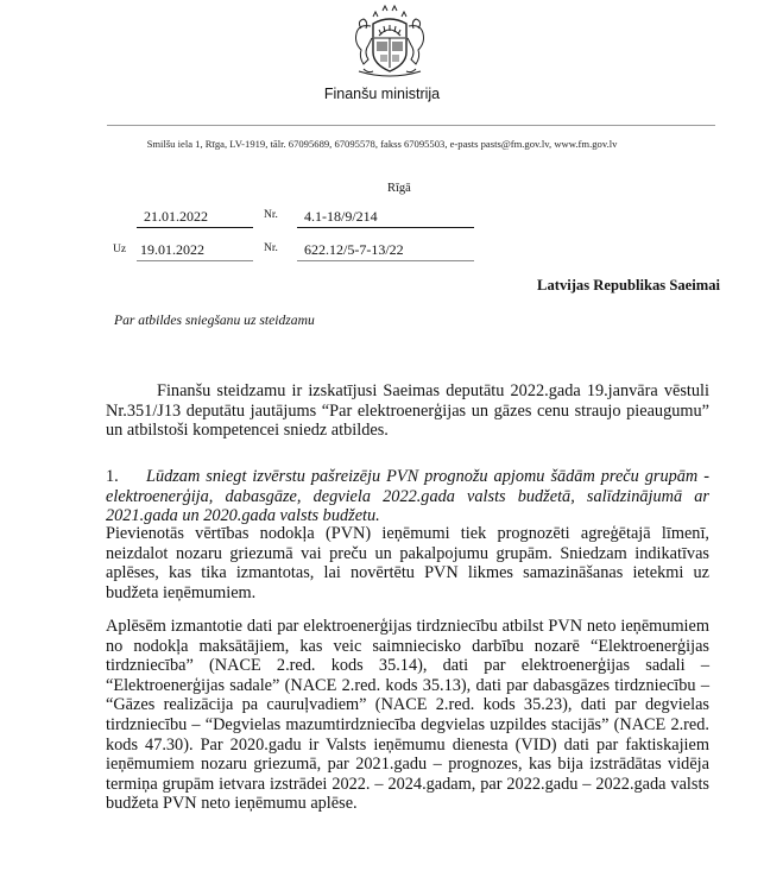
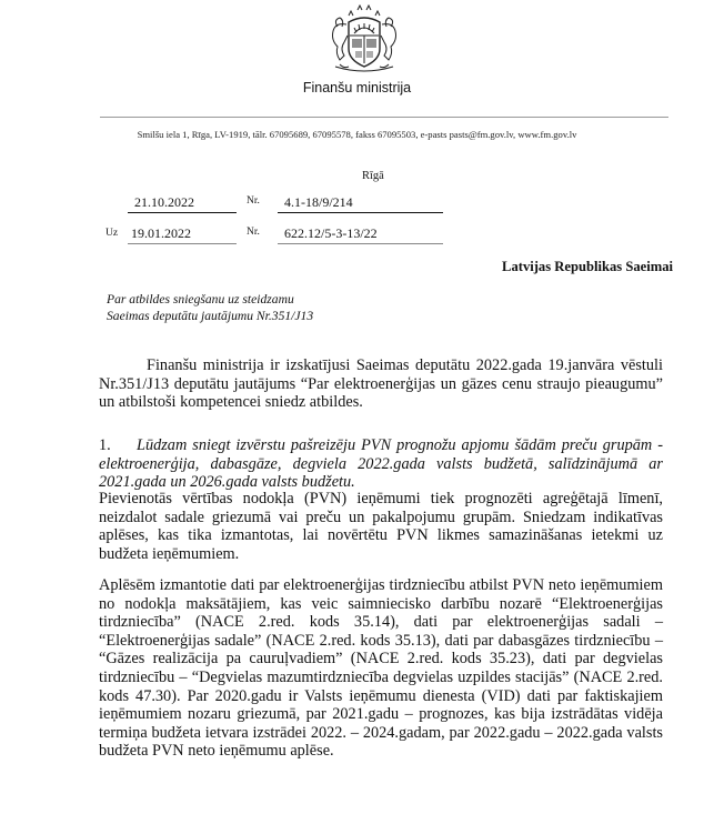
  Finanšu ministrija
  Smilšu iela 1, Rīga, LV-1919, tālr. 67095689, 67095578, fakss 67095503, e-pasts pasts@fm.gov.lv, www.fm.gov.lv
  Rīgā
- 21.01.2022
+ 21.10.2022
  Nr.
  4.1-18/9/214
  Uz
  19.01.2022
  Nr.
- 622.12/5-7-13/22
+ 622.12/5-3-13/22
  Latvijas Republikas Saeimai
  Par atbildes sniegšanu uz steidzamu
+ Saeimas deputātu jautājumu Nr.351/J13
- Finanšu steidzamu ir izskatījusi Saeimas deputātu 2022.gada 19.janvāra vēstuli Nr.351/J13 deputātu jautājums “Par elektroenerģijas un gāzes cenu straujo pieaugumu” un atbilstoši kompetencei sniedz atbildes.
+ Finanšu ministrija ir izskatījusi Saeimas deputātu 2022.gada 19.janvāra vēstuli Nr.351/J13 deputātu jautājums “Par elektroenerģijas un gāzes cenu straujo pieaugumu” un atbilstoši kompetencei sniedz atbildes.
- 1. Lūdzam sniegt izvērstu pašreizēju PVN prognožu apjomu šādām preču grupām - elektroenerģija, dabasgāze, degviela 2022.gada valsts budžetā, salīdzinājumā ar 2021.gada un 2020.gada valsts budžetu.
+ 1. Lūdzam sniegt izvērstu pašreizēju PVN prognožu apjomu šādām preču grupām - elektroenerģija, dabasgāze, degviela 2022.gada valsts budžetā, salīdzinājumā ar 2021.gada un 2026.gada valsts budžetu.
- Pievienotās vērtības nodokļa (PVN) ieņēmumi tiek prognozēti agreģētajā līmenī, neizdalot nozaru griezumā vai preču un pakalpojumu grupām. Sniedzam indikatīvas aplēses, kas tika izmantotas, lai novērtētu PVN likmes samazināšanas ietekmi uz budžeta ieņēmumiem.
+ Pievienotās vērtības nodokļa (PVN) ieņēmumi tiek prognozēti agreģētajā līmenī, neizdalot sadale griezumā vai preču un pakalpojumu grupām. Sniedzam indikatīvas aplēses, kas tika izmantotas, lai novērtētu PVN likmes samazināšanas ietekmi uz budžeta ieņēmumiem.
- Aplēsēm izmantotie dati par elektroenerģijas tirdzniecību atbilst PVN neto ieņēmumiem no nodokļa maksātājiem, kas veic saimniecisko darbību nozarē “Elektroenerģijas tirdzniecība” (NACE 2.red. kods 35.14), dati par elektroenerģijas sadali – “Elektroenerģijas sadale” (NACE 2.red. kods 35.13), dati par dabasgāzes tirdzniecību – “Gāzes realizācija pa cauruļvadiem” (NACE 2.red. kods 35.23), dati par degvielas tirdzniecību – “Degvielas mazumtirdzniecība degvielas uzpildes stacijās” (NACE 2.red. kods 47.30). Par 2020.gadu ir Valsts ieņēmumu dienesta (VID) dati par faktiskajiem ieņēmumiem nozaru griezumā, par 2021.gadu – prognozes, kas bija izstrādātas vidēja termiņa grupām ietvara izstrādei 2022. – 2024.gadam, par 2022.gadu – 2022.gada valsts budžeta PVN neto ieņēmumu aplēse.
+ Aplēsēm izmantotie dati par elektroenerģijas tirdzniecību atbilst PVN neto ieņēmumiem no nodokļa maksātājiem, kas veic saimniecisko darbību nozarē “Elektroenerģijas tirdzniecība” (NACE 2.red. kods 35.14), dati par elektroenerģijas sadali – “Elektroenerģijas sadale” (NACE 2.red. kods 35.13), dati par dabasgāzes tirdzniecību – “Gāzes realizācija pa cauruļvadiem” (NACE 2.red. kods 35.23), dati par degvielas tirdzniecību – “Degvielas mazumtirdzniecība degvielas uzpildes stacijās” (NACE 2.red. kods 47.30). Par 2020.gadu ir Valsts ieņēmumu dienesta (VID) dati par faktiskajiem ieņēmumiem nozaru griezumā, par 2021.gadu – prognozes, kas bija izstrādātas vidēja termiņa budžeta ietvara izstrādei 2022. – 2024.gadam, par 2022.gadu – 2022.gada valsts budžeta PVN neto ieņēmumu aplēse.
